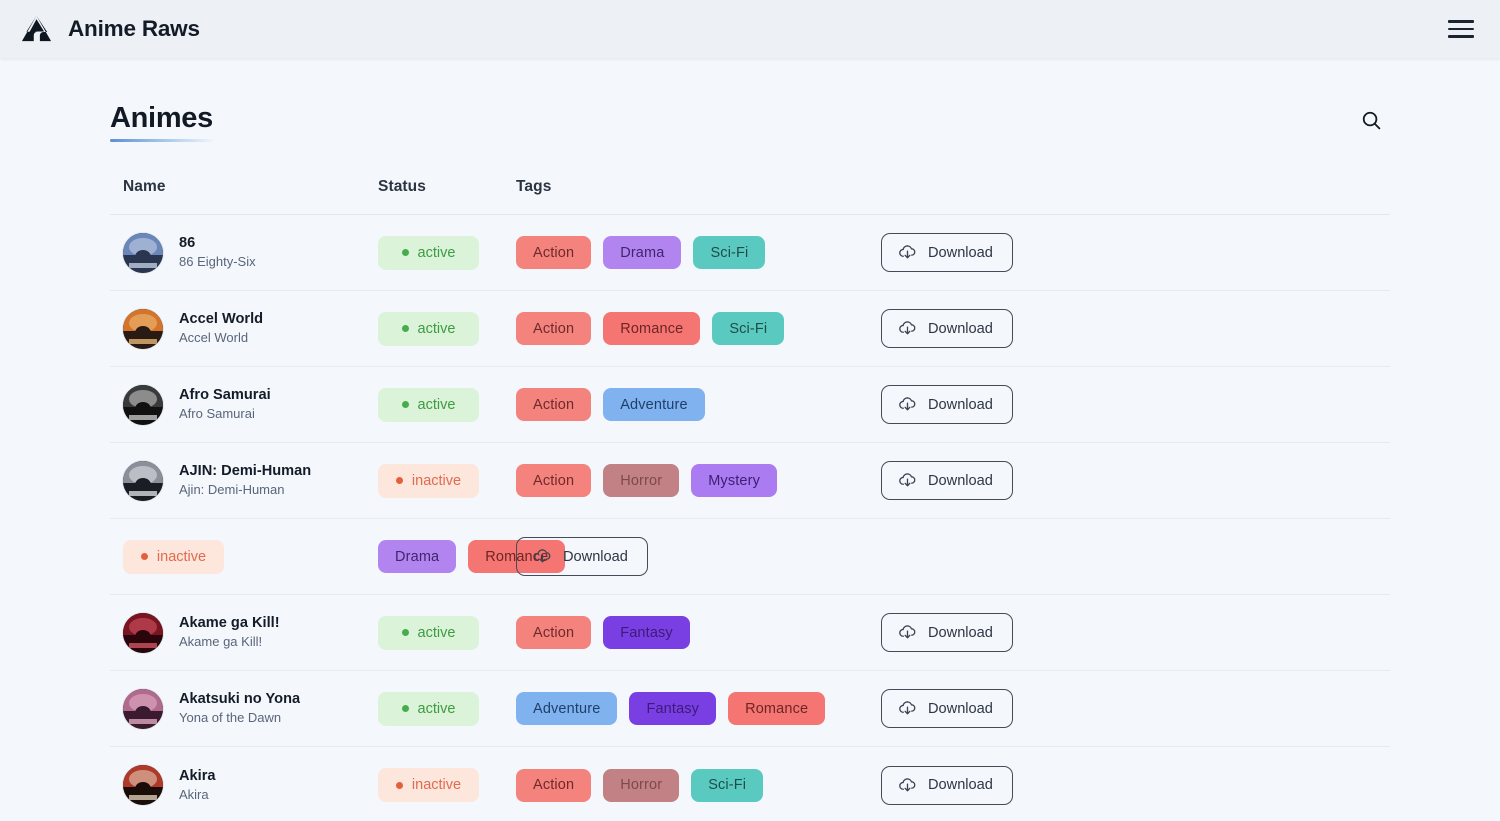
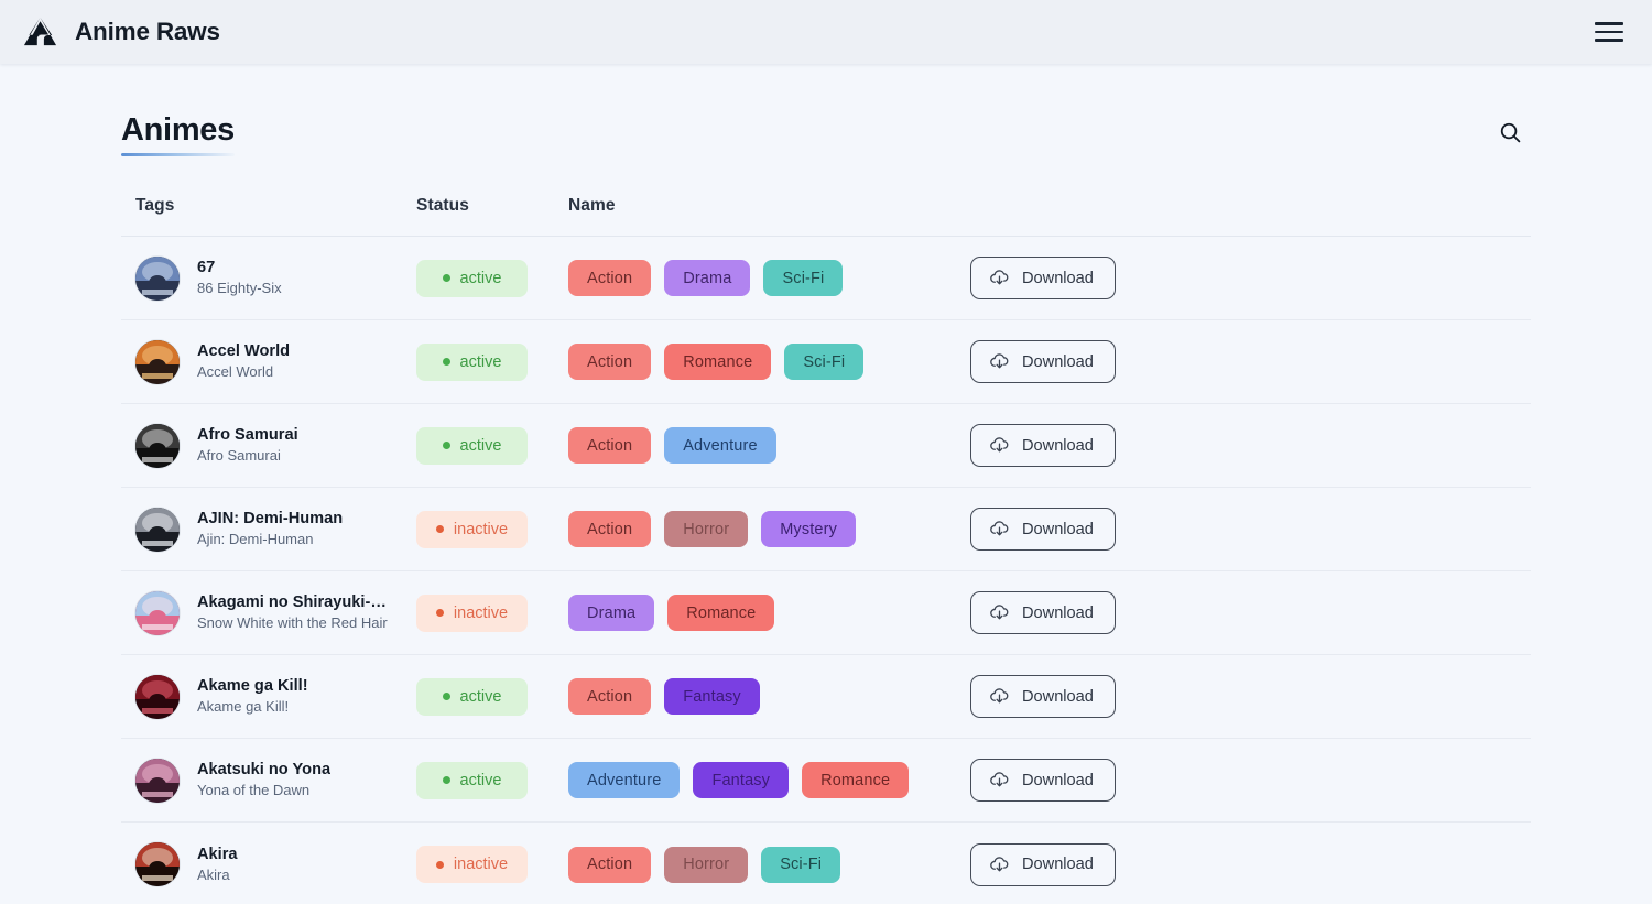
  Anime Raws
  Animes
- Name
+ Tags
  Status
- Tags
+ Name
- 86
+ 67
  86 Eighty-Six
  active
  Action
  Drama
  Sci-Fi
  Download
  Accel World
  Accel World
  active
  Action
  Romance
  Sci-Fi
  Download
  Afro Samurai
  Afro Samurai
  active
  Action
  Adventure
  Download
  AJIN: Demi-Human
  Ajin: Demi-Human
  inactive
  Action
  Horror
  Mystery
  Download
+ Akagami no Shirayuki-h...
+ Snow White with the Red Hair
  inactive
  Drama
  Romance
  Download
  Akame ga Kill!
  Akame ga Kill!
  active
  Action
  Fantasy
  Download
  Akatsuki no Yona
  Yona of the Dawn
  active
  Adventure
  Fantasy
  Romance
  Download
  Akira
  Akira
  inactive
  Action
  Horror
  Sci-Fi
  Download
